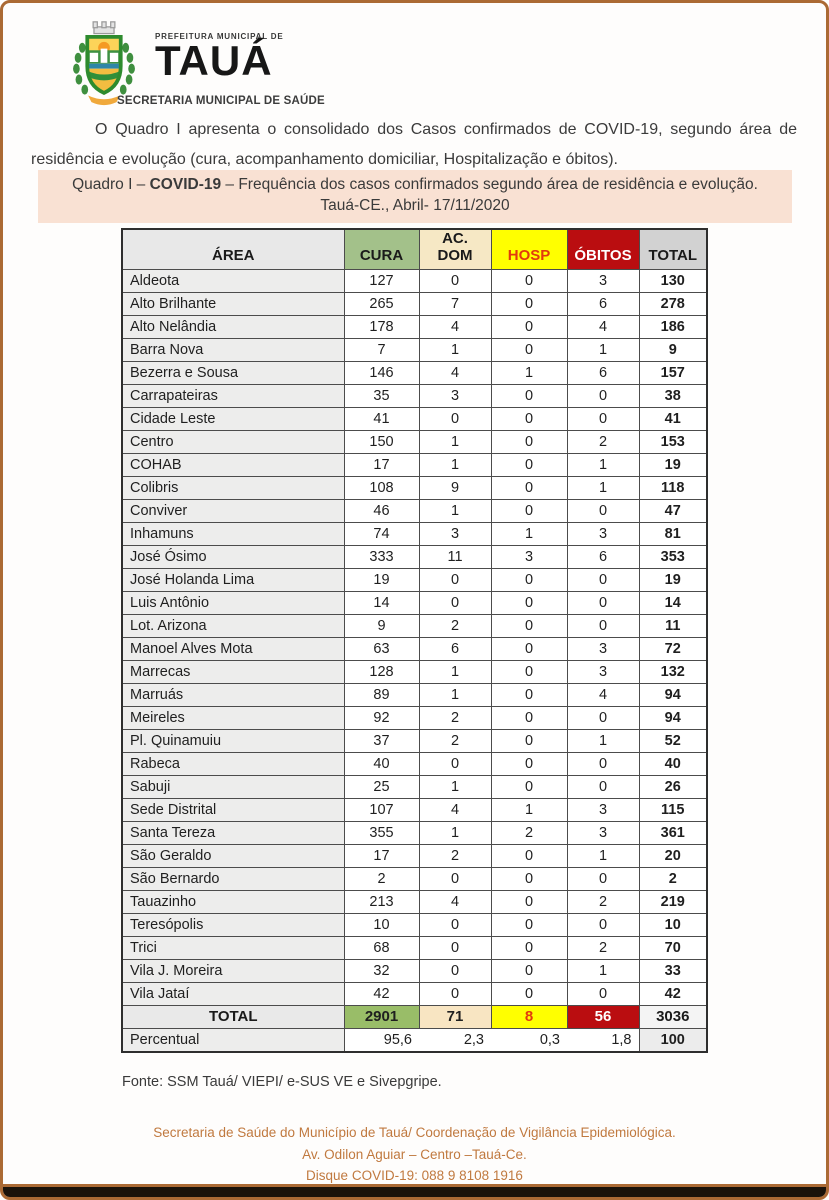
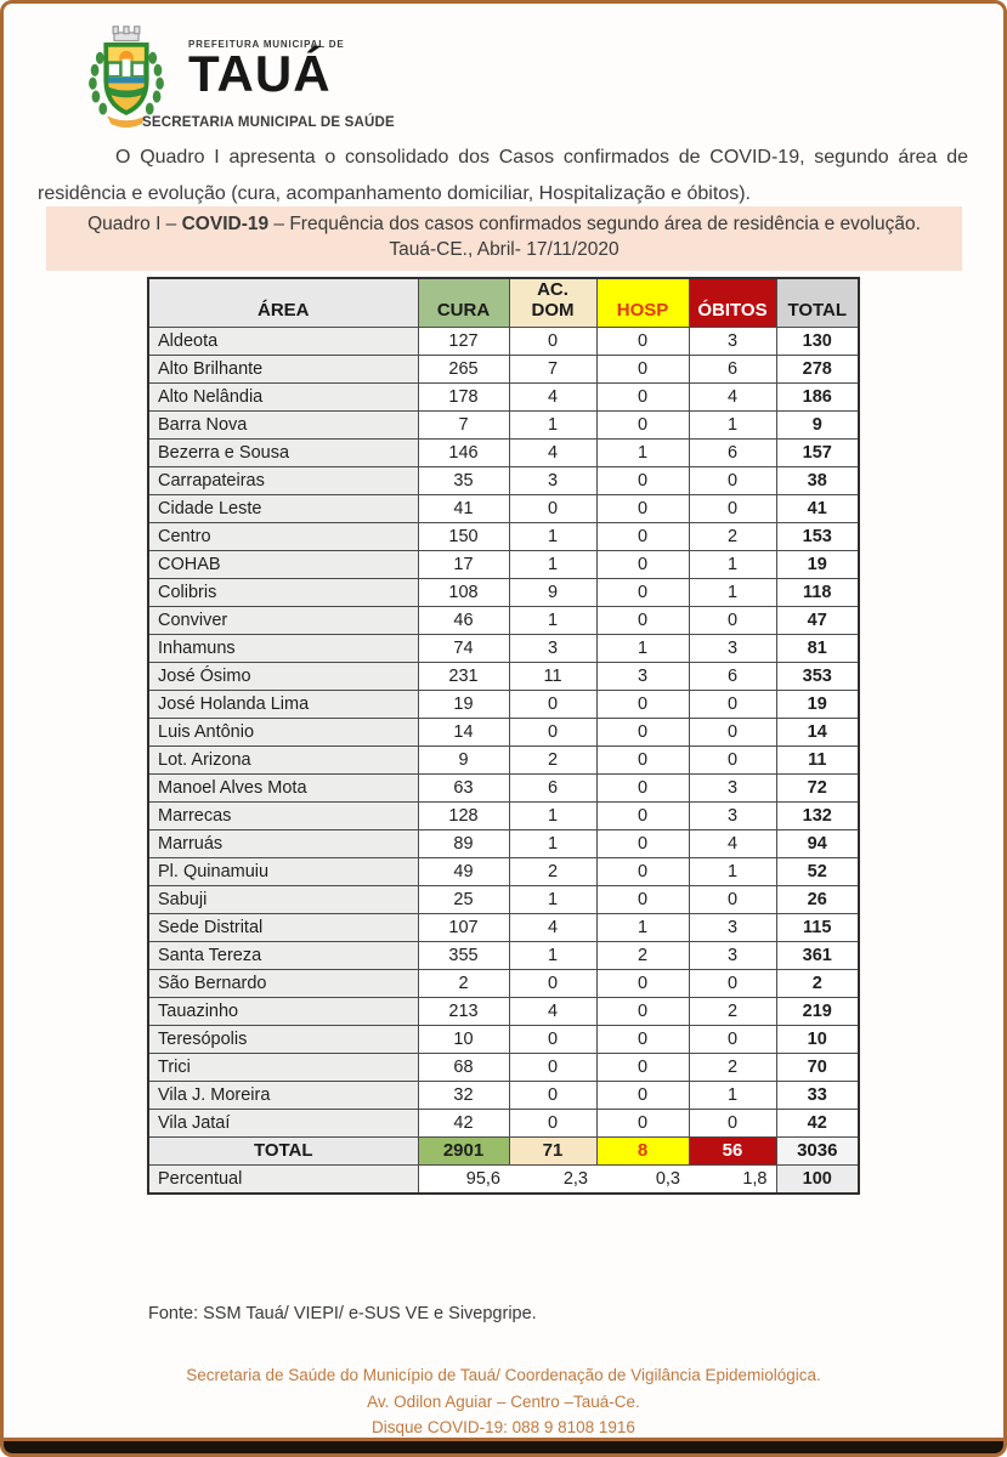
  PREFEITURA MUNICIPAL DE
  TAUÁ
  SECRETARIA MUNICIPAL DE SAÚDE
  O Quadro I apresenta o consolidado dos Casos confirmados de COVID-19, segundo área de residência e evolução (cura, acompanhamento domiciliar, Hospitalização e óbitos).
  Quadro I – COVID-19 – Frequência dos casos confirmados segundo área de residência e evolução.
  Tauá-CE., Abril- 17/11/2020
  ÁREA	CURA	AC. DOM	HOSP	ÓBITOS	TOTAL
  Aldeota	127	0	0	3	130
  Alto Brilhante	265	7	0	6	278
  Alto Nelândia	178	4	0	4	186
  Barra Nova	7	1	0	1	9
  Bezerra e Sousa	146	4	1	6	157
  Carrapateiras	35	3	0	0	38
  Cidade Leste	41	0	0	0	41
  Centro	150	1	0	2	153
  COHAB	17	1	0	1	19
  Colibris	108	9	0	1	118
  Conviver	46	1	0	0	47
  Inhamuns	74	3	1	3	81
- José Ósimo	333	11	3	6	353
+ José Ósimo	231	11	3	6	353
  José Holanda Lima	19	0	0	0	19
  Luis Antônio	14	0	0	0	14
  Lot. Arizona	9	2	0	0	11
  Manoel Alves Mota	63	6	0	3	72
  Marrecas	128	1	0	3	132
  Marruás	89	1	0	4	94
- Meireles	92	2	0	0	94
- Pl. Quinamuiu	37	2	0	1	52
+ Pl. Quinamuiu	49	2	0	1	52
- Rabeca	40	0	0	0	40
  Sabuji	25	1	0	0	26
  Sede Distrital	107	4	1	3	115
  Santa Tereza	355	1	2	3	361
- São Geraldo	17	2	0	1	20
  São Bernardo	2	0	0	0	2
  Tauazinho	213	4	0	2	219
  Teresópolis	10	0	0	0	10
  Trici	68	0	0	2	70
  Vila J. Moreira	32	0	0	1	33
  Vila Jataí	42	0	0	0	42
  TOTAL	2901	71	8	56	3036
  Percentual	95,6	2,3	0,3	1,8	100
  Fonte: SSM Tauá/ VIEPI/ e-SUS VE e Sivepgripe.
  Secretaria de Saúde do Município de Tauá/ Coordenação de Vigilância Epidemiológica.
  Av. Odilon Aguiar – Centro –Tauá-Ce.
  Disque COVID-19: 088 9 8108 1916
